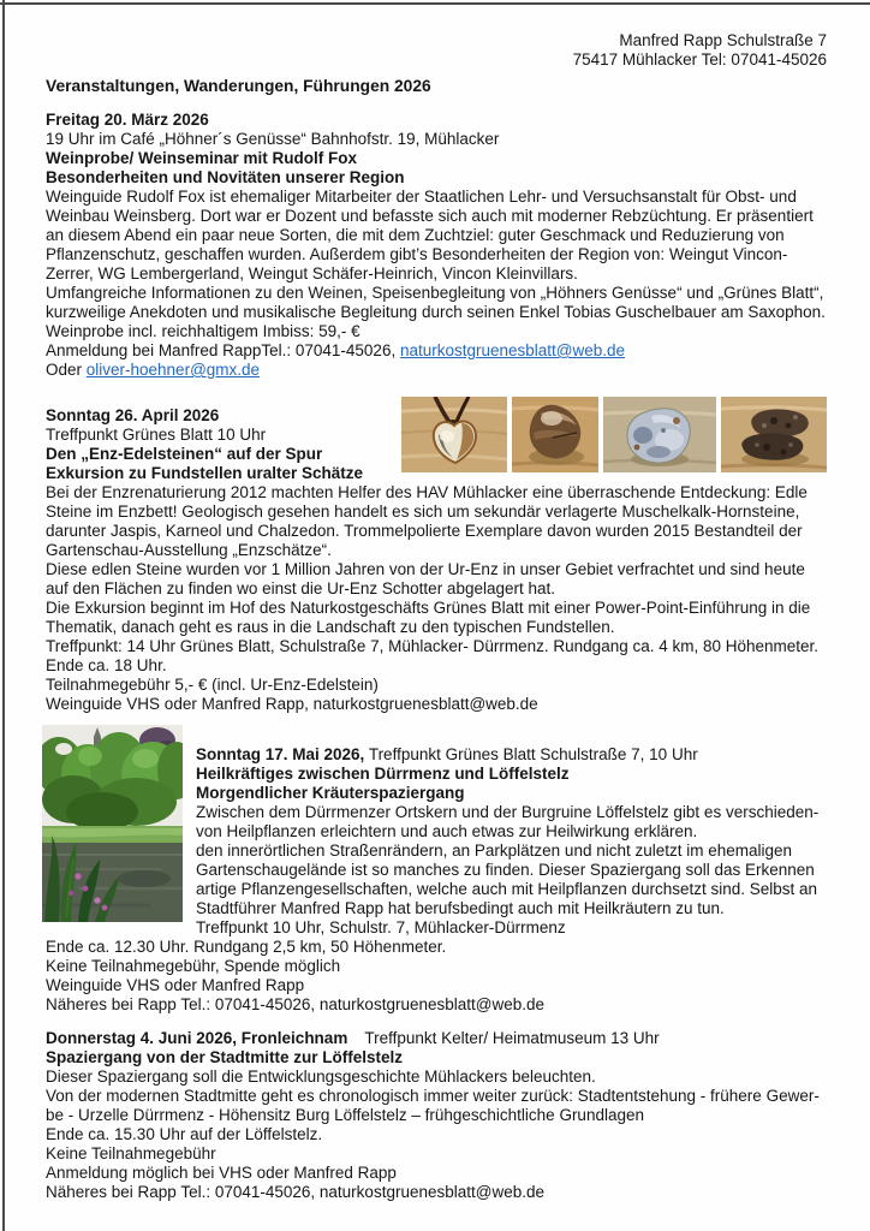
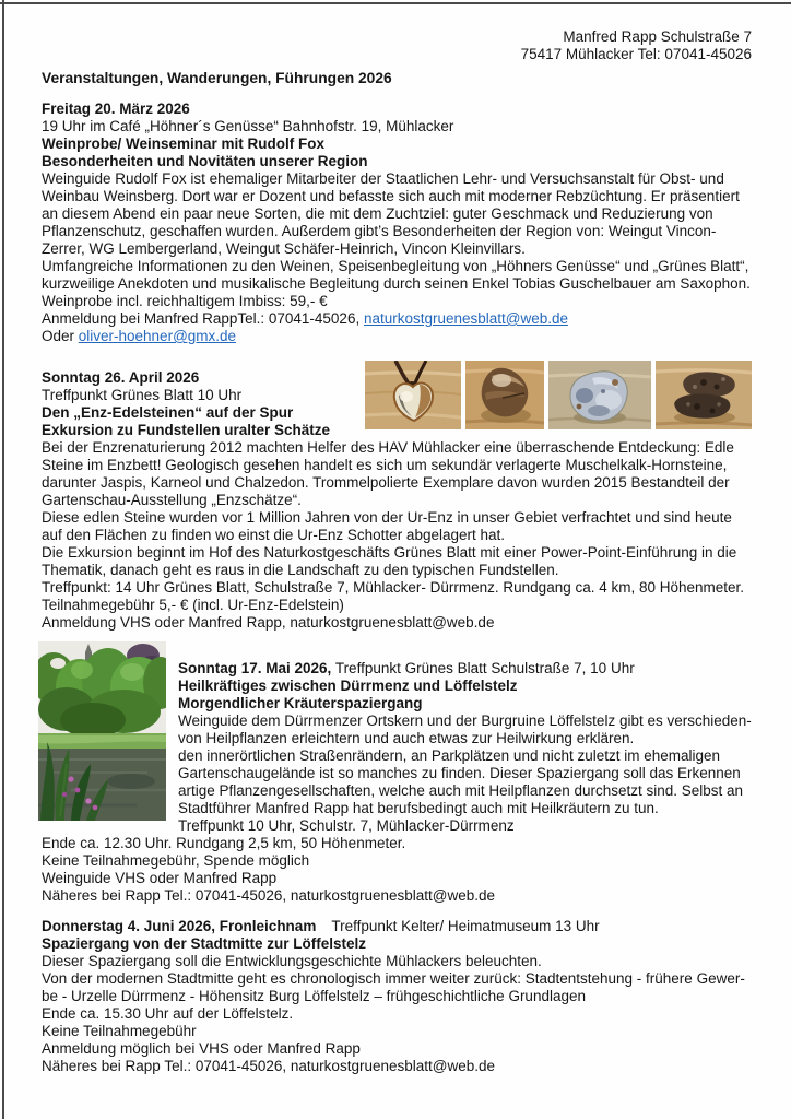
  Manfred Rapp Schulstraße 7
  75417 Mühlacker Tel: 07041-45026
  Veranstaltungen, Wanderungen, Führungen 2026
  Freitag 20. März 2026
  19 Uhr im Café „Höhner´s Genüsse“ Bahnhofstr. 19, Mühlacker
  Weinprobe/ Weinseminar mit Rudolf Fox
  Besonderheiten und Novitäten unserer Region
  Weinguide Rudolf Fox ist ehemaliger Mitarbeiter der Staatlichen Lehr- und Versuchsanstalt für Obst- und
  Weinbau Weinsberg. Dort war er Dozent und befasste sich auch mit moderner Rebzüchtung. Er präsentiert
  an diesem Abend ein paar neue Sorten, die mit dem Zuchtziel: guter Geschmack und Reduzierung von
  Pflanzenschutz, geschaffen wurden. Außerdem gibt’s Besonderheiten der Region von: Weingut Vincon-
  Zerrer, WG Lembergerland, Weingut Schäfer-Heinrich, Vincon Kleinvillars.
  Umfangreiche Informationen zu den Weinen, Speisenbegleitung von „Höhners Genüsse“ und „Grünes Blatt“,
  kurzweilige Anekdoten und musikalische Begleitung durch seinen Enkel Tobias Guschelbauer am Saxophon.
  Weinprobe incl. reichhaltigem Imbiss: 59,- €
  Anmeldung bei Manfred RappTel.: 07041-45026, naturkostgruenesblatt@web.de
  Oder oliver-hoehner@gmx.de
  Sonntag 26. April 2026
  Treffpunkt Grünes Blatt 10 Uhr
  Den „Enz-Edelsteinen“ auf der Spur
  Exkursion zu Fundstellen uralter Schätze
  Bei der Enzrenaturierung 2012 machten Helfer des HAV Mühlacker eine überraschende Entdeckung: Edle
  Steine im Enzbett! Geologisch gesehen handelt es sich um sekundär verlagerte Muschelkalk-Hornsteine,
  darunter Jaspis, Karneol und Chalzedon. Trommelpolierte Exemplare davon wurden 2015 Bestandteil der
  Gartenschau-Ausstellung „Enzschätze“.
  Diese edlen Steine wurden vor 1 Million Jahren von der Ur-Enz in unser Gebiet verfrachtet und sind heute
  auf den Flächen zu finden wo einst die Ur-Enz Schotter abgelagert hat.
  Die Exkursion beginnt im Hof des Naturkostgeschäfts Grünes Blatt mit einer Power-Point-Einführung in die
  Thematik, danach geht es raus in die Landschaft zu den typischen Fundstellen.
  Treffpunkt: 14 Uhr Grünes Blatt, Schulstraße 7, Mühlacker- Dürrmenz. Rundgang ca. 4 km, 80 Höhenmeter.
- Ende ca. 18 Uhr.
  Teilnahmegebühr 5,- € (incl. Ur-Enz-Edelstein)
- Weinguide VHS oder Manfred Rapp, naturkostgruenesblatt@web.de
+ Anmeldung VHS oder Manfred Rapp, naturkostgruenesblatt@web.de
  Sonntag 17. Mai 2026, Treffpunkt Grünes Blatt Schulstraße 7, 10 Uhr
  Heilkräftiges zwischen Dürrmenz und Löffelstelz
  Morgendlicher Kräuterspaziergang
- Zwischen dem Dürrmenzer Ortskern und der Burgruine Löffelstelz gibt es verschieden-
+ Weinguide dem Dürrmenzer Ortskern und der Burgruine Löffelstelz gibt es verschieden-
  von Heilpflanzen erleichtern und auch etwas zur Heilwirkung erklären.
  den innerörtlichen Straßenrändern, an Parkplätzen und nicht zuletzt im ehemaligen
  Gartenschaugelände ist so manches zu finden. Dieser Spaziergang soll das Erkennen
  artige Pflanzengesellschaften, welche auch mit Heilpflanzen durchsetzt sind. Selbst an
  Stadtführer Manfred Rapp hat berufsbedingt auch mit Heilkräutern zu tun.
  Treffpunkt 10 Uhr, Schulstr. 7, Mühlacker-Dürrmenz
  Ende ca. 12.30 Uhr. Rundgang 2,5 km, 50 Höhenmeter.
  Keine Teilnahmegebühr, Spende möglich
  Weinguide VHS oder Manfred Rapp
  Näheres bei Rapp Tel.: 07041-45026, naturkostgruenesblatt@web.de
  Donnerstag 4. Juni 2026, Fronleichnam Treffpunkt Kelter/ Heimatmuseum 13 Uhr
  Spaziergang von der Stadtmitte zur Löffelstelz
  Dieser Spaziergang soll die Entwicklungsgeschichte Mühlackers beleuchten.
  Von der modernen Stadtmitte geht es chronologisch immer weiter zurück: Stadtentstehung - frühere Gewer-
  be - Urzelle Dürrmenz - Höhensitz Burg Löffelstelz – frühgeschichtliche Grundlagen
  Ende ca. 15.30 Uhr auf der Löffelstelz.
  Keine Teilnahmegebühr
  Anmeldung möglich bei VHS oder Manfred Rapp
  Näheres bei Rapp Tel.: 07041-45026, naturkostgruenesblatt@web.de
